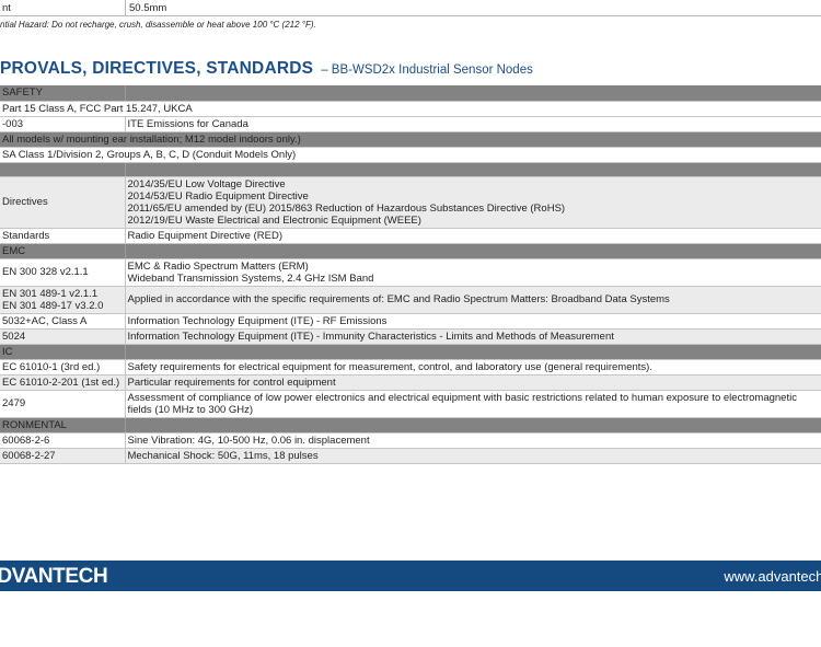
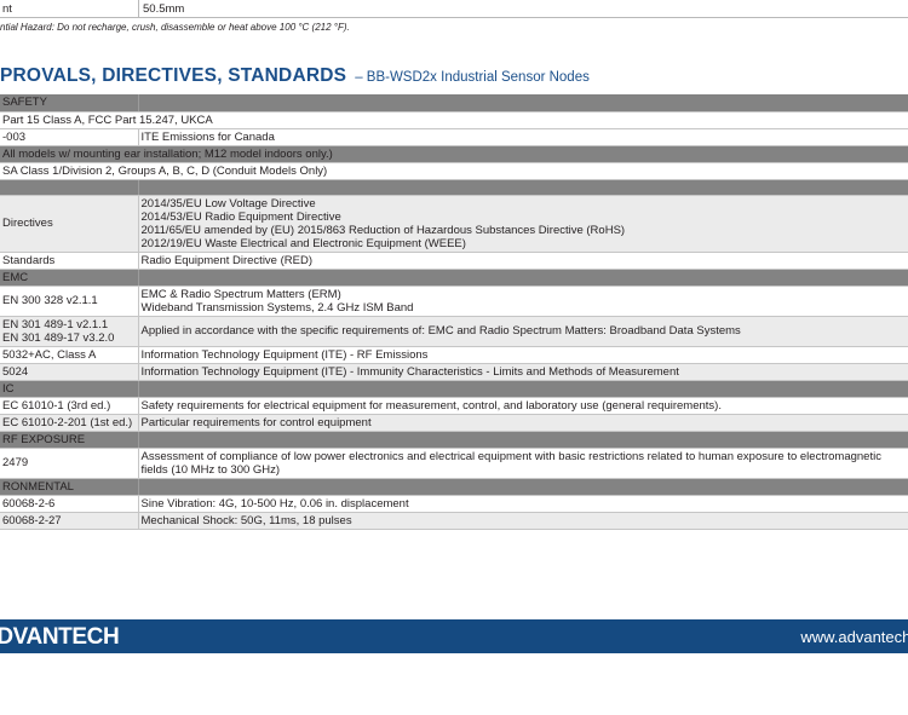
  nt
  50.5mm
  ntial Hazard: Do not recharge, crush, disassemble or heat above 100 °C (212 °F).
  PROVALS, DIRECTIVES, STANDARDS – BB-WSD2x Industrial Sensor Nodes
  SAFETY
  Part 15 Class A, FCC Part 15.247, UKCA
  -003	ITE Emissions for Canada
  All models w/ mounting ear installation; M12 model indoors only.)
  SA Class 1/Division 2, Groups A, B, C, D (Conduit Models Only)
  Directives	2014/35/EU Low Voltage Directive2014/53/EU Radio Equipment Directive2011/65/EU amended by (EU) 2015/863 Reduction of Hazardous Substances Directive (RoHS)2012/19/EU Waste Electrical and Electronic Equipment (WEEE)
  Standards	Radio Equipment Directive (RED)
  EMC
  EN 300 328 v2.1.1	EMC & Radio Spectrum Matters (ERM)Wideband Transmission Systems, 2.4 GHz ISM Band
  EN 301 489-1 v2.1.1EN 301 489-17 v3.2.0	Applied in accordance with the specific requirements of: EMC and Radio Spectrum Matters: Broadband Data Systems
  5032+AC, Class A	Information Technology Equipment (ITE) - RF Emissions
  5024	Information Technology Equipment (ITE) - Immunity Characteristics - Limits and Methods of Measurement
  IC
  EC 61010-1 (3rd ed.)	Safety requirements for electrical equipment for measurement, control, and laboratory use (general requirements).
  EC 61010-2-201 (1st ed.)	Particular requirements for control equipment
+ RF EXPOSURE
  2479	Assessment of compliance of low power electronics and electrical equipment with basic restrictions related to human exposure to electromagneticfields (10 MHz to 300 GHz)
  RONMENTAL
  60068-2-6	Sine Vibration: 4G, 10-500 Hz, 0.06 in. displacement
  60068-2-27	Mechanical Shock: 50G, 11ms, 18 pulses
  DVANTECH
  www.advantech
